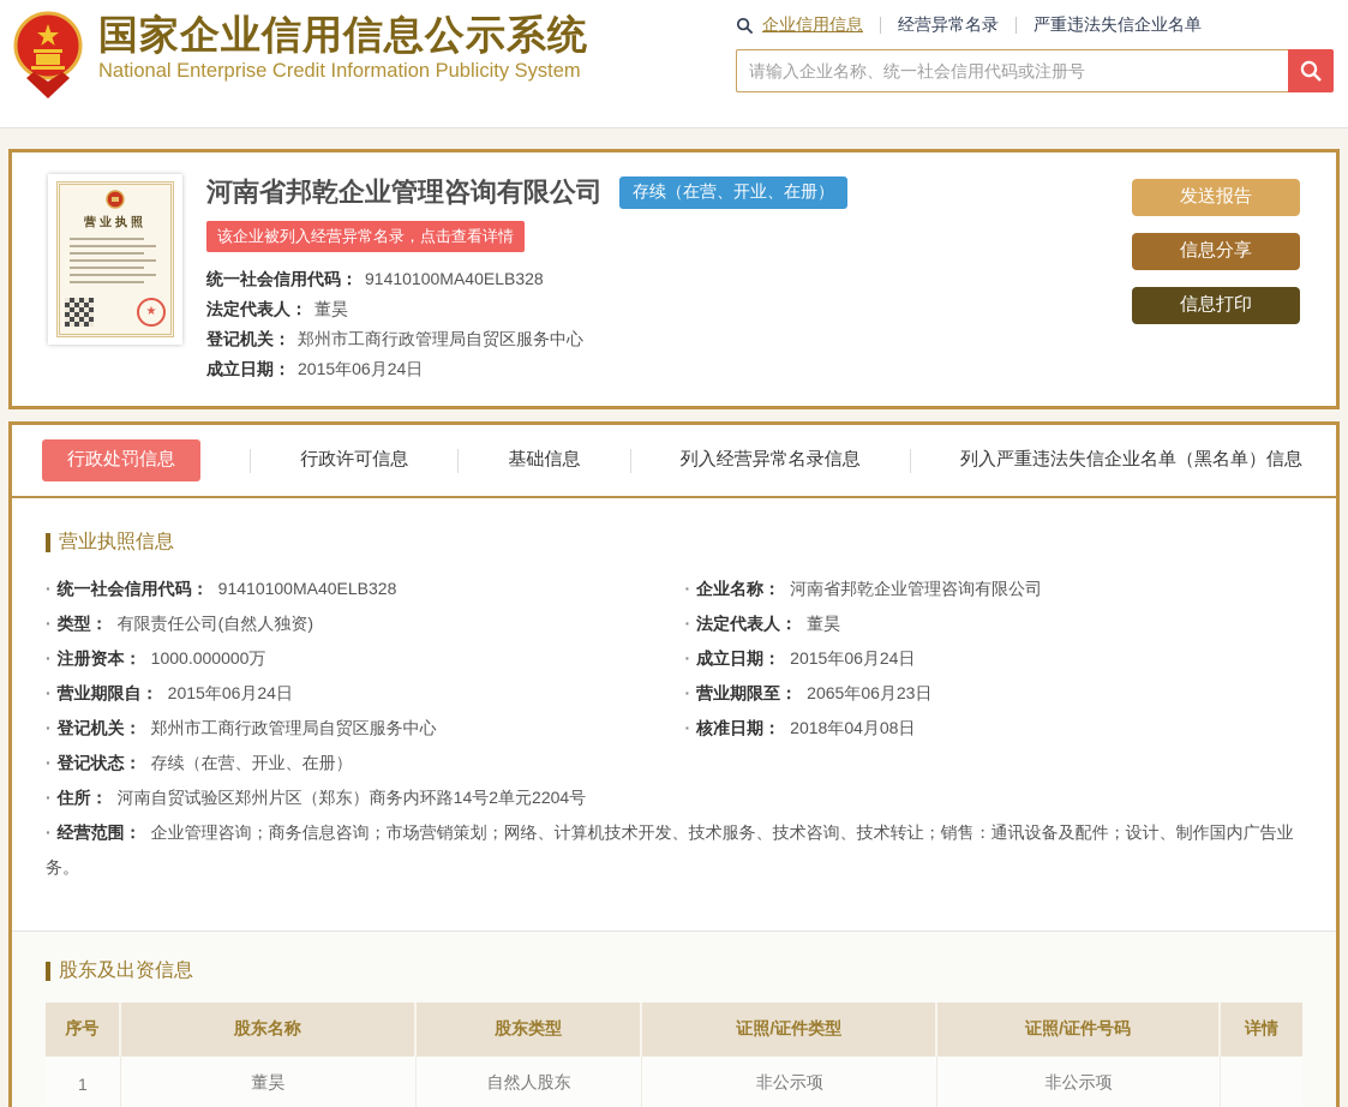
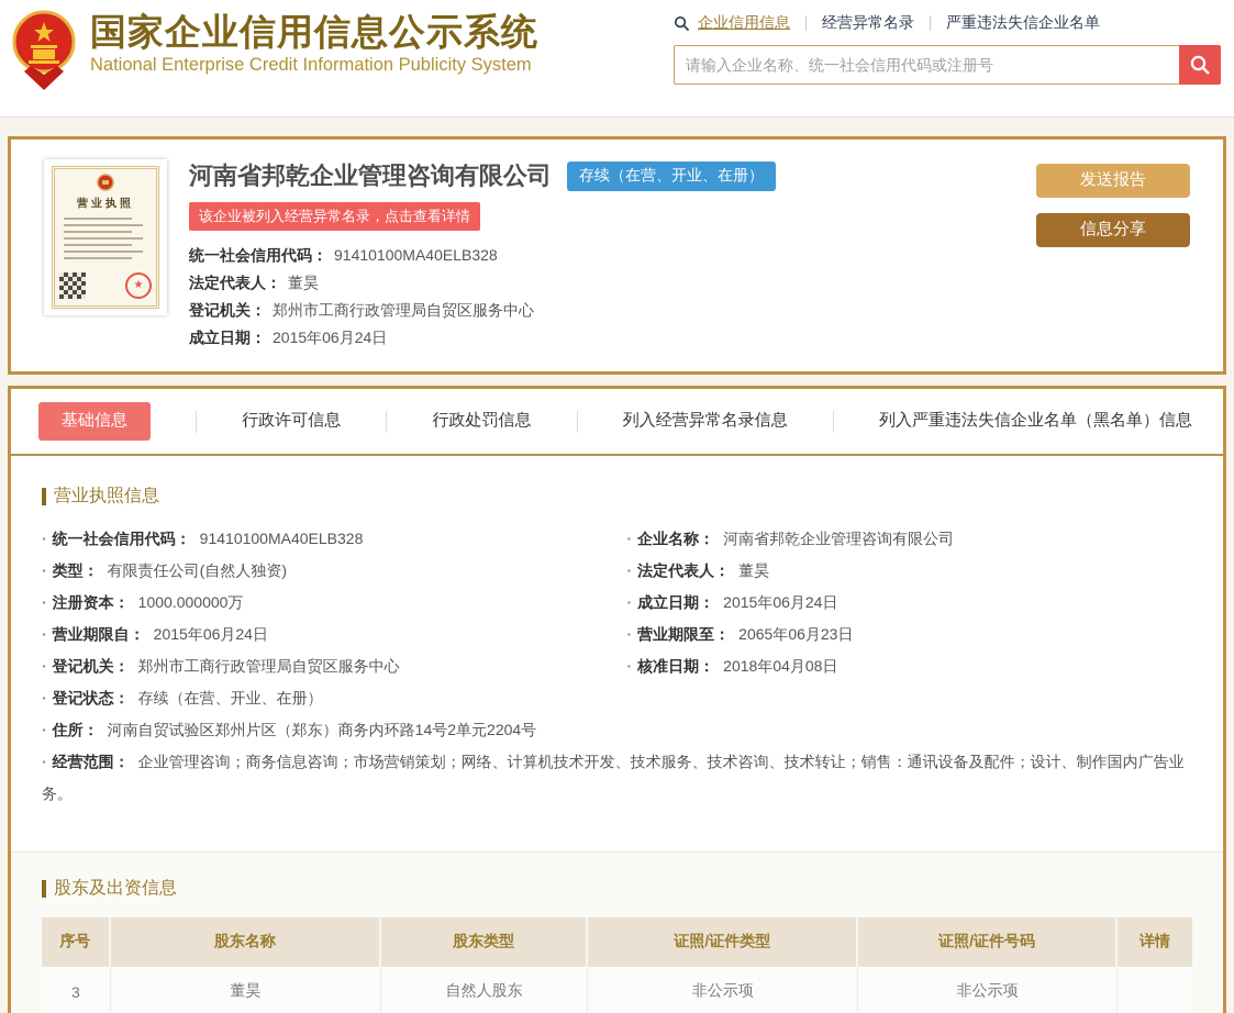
  国家企业信用信息公示系统
  National Enterprise Credit Information Publicity System
  企业信用信息
  经营异常名录
  严重违法失信企业名单
  请输入企业名称、统一社会信用代码或注册号
  营业执照
  ★
  河南省邦乾企业管理咨询有限公司
  存续（在营、开业、在册）
  该企业被列入经营异常名录，点击查看详情
  统一社会信用代码： 91410100MA40ELB328
  法定代表人： 董昊
  登记机关： 郑州市工商行政管理局自贸区服务中心
  成立日期： 2015年06月24日
  发送报告
  信息分享
- 信息打印
- 行政处罚信息
+ 基础信息
  行政许可信息
- 基础信息
+ 行政处罚信息
  列入经营异常名录信息
  列入严重违法失信企业名单（黑名单）信息
  营业执照信息
  统一社会信用代码： 91410100MA40ELB328
  企业名称： 河南省邦乾企业管理咨询有限公司
  类型： 有限责任公司(自然人独资)
  法定代表人： 董昊
  注册资本： 1000.000000万
  成立日期： 2015年06月24日
  营业期限自： 2015年06月24日
  营业期限至： 2065年06月23日
  登记机关： 郑州市工商行政管理局自贸区服务中心
  核准日期： 2018年04月08日
  登记状态： 存续（在营、开业、在册）
  住所： 河南自贸试验区郑州片区（郑东）商务内环路14号2单元2204号
  经营范围： 企业管理咨询；商务信息咨询；市场营销策划；网络、计算机技术开发、技术服务、技术咨询、技术转让；销售：通讯设备及配件；设计、制作国内广告业务。
  股东及出资信息
  序号	股东名称	股东类型	证照/证件类型	证照/证件号码	详情
- 1	董昊	自然人股东	非公示项	非公示项
+ 3	董昊	自然人股东	非公示项	非公示项
